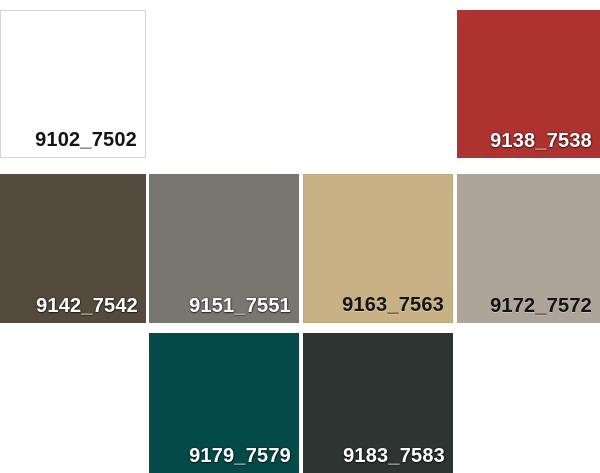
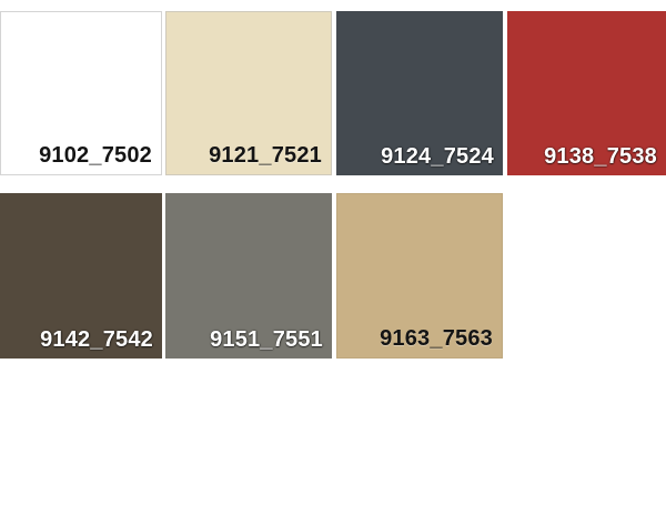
  9102_7502
+ 9121_7521
+ 9124_7524
  9138_7538
  9142_7542
  9151_7551
  9163_7563
- 9172_7572
- 9179_7579
- 9183_7583
